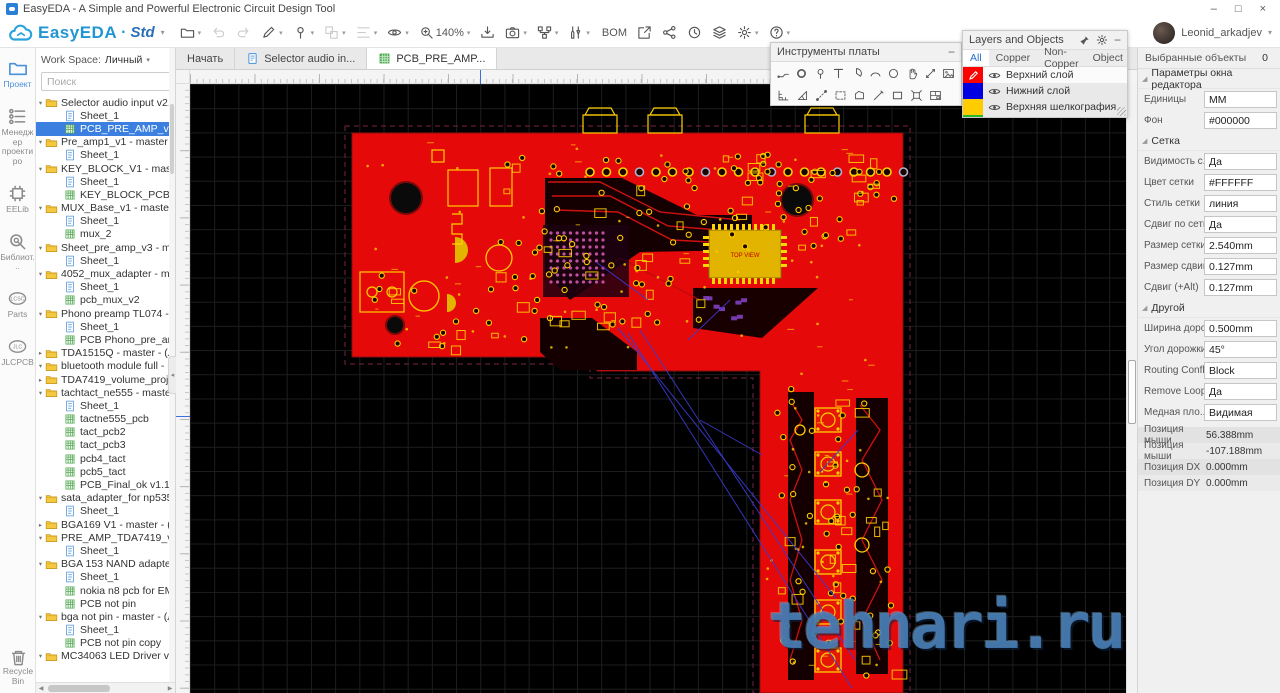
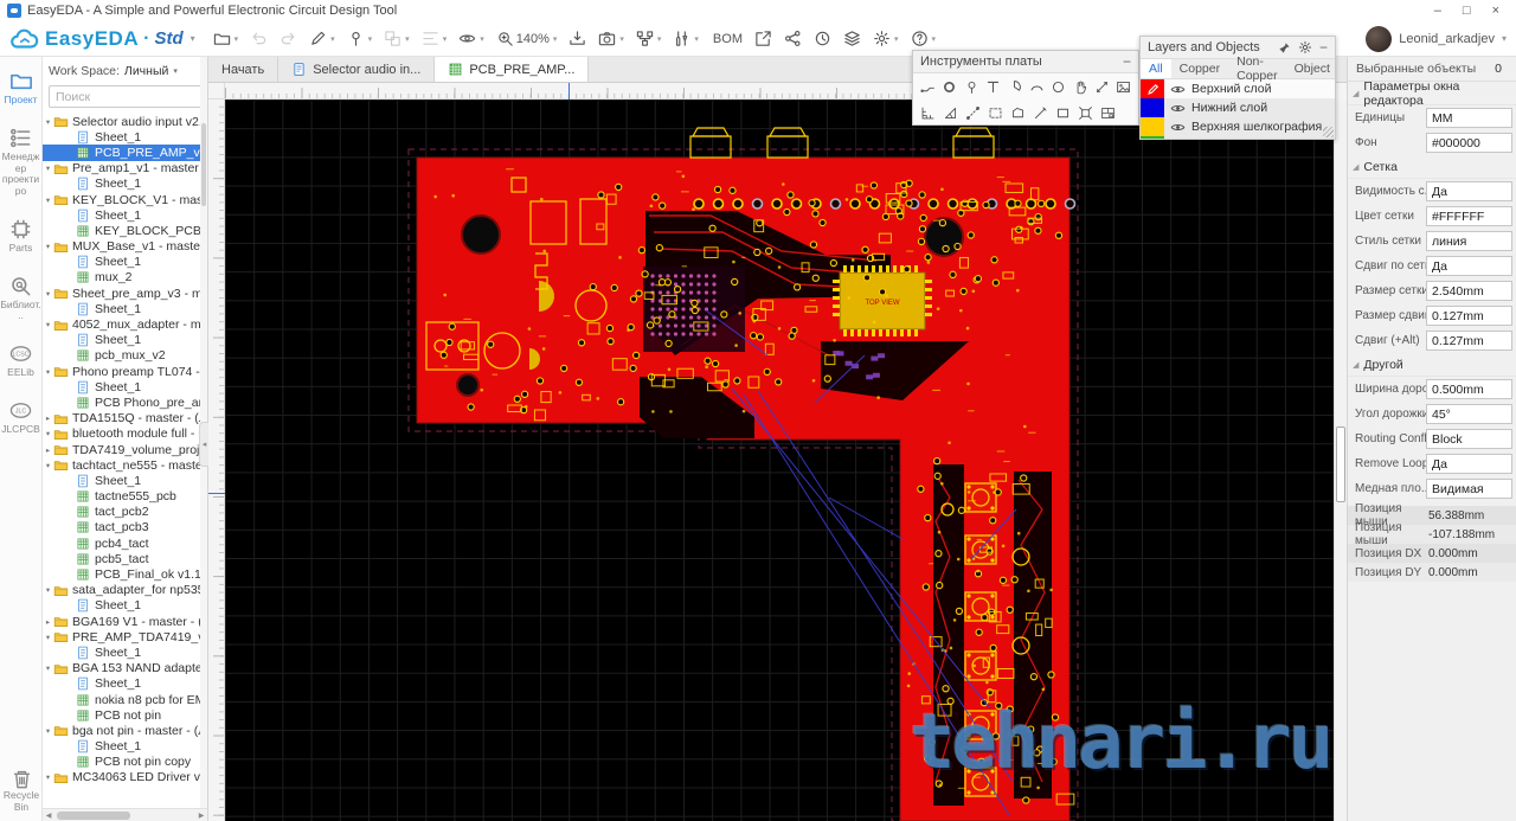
  EasyEDA - A Simple and Powerful Electronic Circuit Design Tool
  –
  □
  ×
  EasyEDA
  ·
  Std
  ▾
  140%
  BOM
  Leonid_arkadjev
  ▾
  Проект
  Менеджер проектиро
- EELib
+ Parts
  Библиот...
- Parts
+ EELib
  JLCPCB
  Recycle Bin
  Work Space:
  Личный
  Поиск
  Selector audio input v2
  Sheet_1
  PCB_PRE_AMP_v
  Pre_amp1_v1 - master
  Sheet_1
  Sheet_1
  KEY_BLOCK_PCB
  MUX_Base_v1 - maste
  Sheet_1
  mux_2
  Sheet_pre_amp_v3 - m
  Sheet_1
  4052_mux_adapter - m
  Sheet_1
  pcb_mux_v2
  Phono preamp TL074 -
  Sheet_1
  TDA1515Q - master - (
  bluetooth module full -
  TDA7419_volume_pro
  tachtact_ne555 - maste
  Sheet_1
  tactne555_pcb
  tact_pcb2
  tact_pcb3
  pcb4_tact
  pcb5_tact
  PCB_Final_ok v1.1
  sata_adapter_for np53
  Sheet_1
  Sheet_1
  BGA 153 NAND adapte
  Sheet_1
  PCB not pin
  bga not pin - master - (
  Sheet_1
  PCB not pin copy
  MC34063 LED Driver v
  Начать
  Selector audio in...
  PCB_PRE_AMP...
  Выбранные объекты
  0
  Параметры окна редактора
  Единицы
  MM
  Фон
  #000000
  Сетка
  Видимость с
  Да
  Цвет сетки
  #FFFFFF
  Стиль сетки
  линия
  Сдвиг по сет
  Да
  Размер сетк
  2.540mm
  Размер сдви
  0.127mm
  Сдвиг (+Alt)
  0.127mm
  Другой
  0.500mm
  Угол дорожк
  45°
  Routing Conf
  Block
  Remove Loo
  Да
  Медная пло.
  Видимая
  Позиция мыши
  56.388mm
  Позиция мыши
  -107.188mm
  Позиция DX
  0.000mm
  Позиция DY
  0.000mm
  Инструменты платы
  −
  Layers and Objects
  −
  All
  Copper
  Non-Copper
  Object
  Верхний слой
  Нижний слой
  Верхняя шелкография
  tehnari.ru
